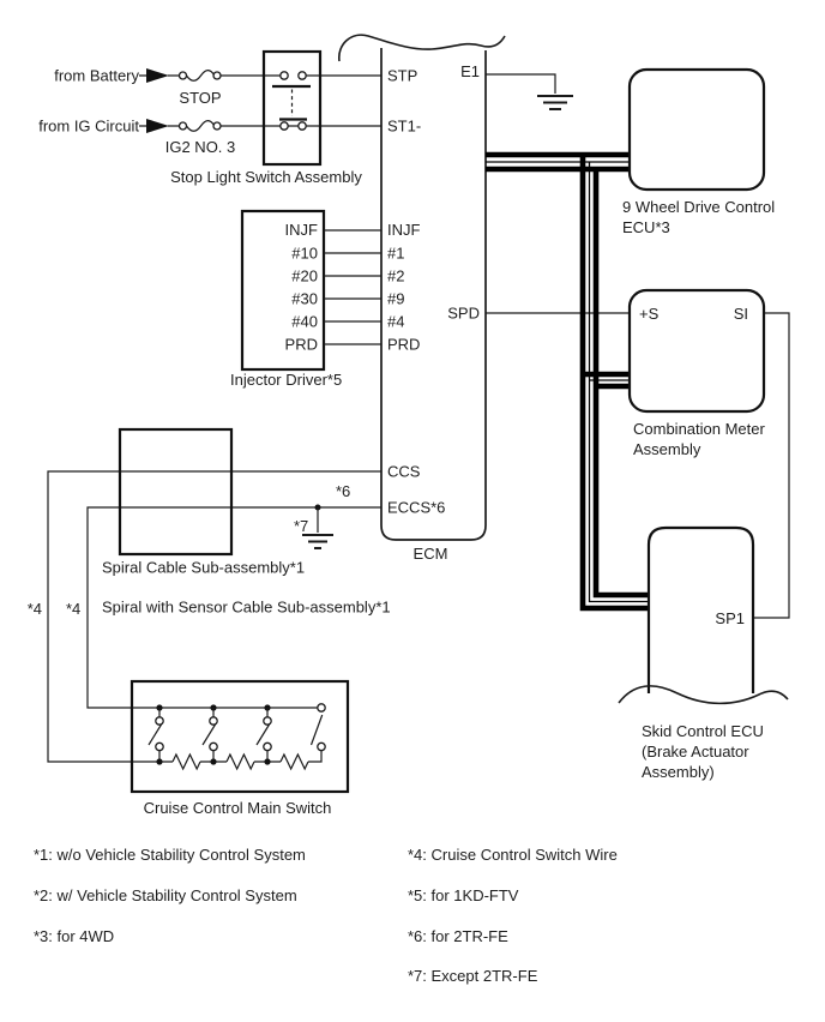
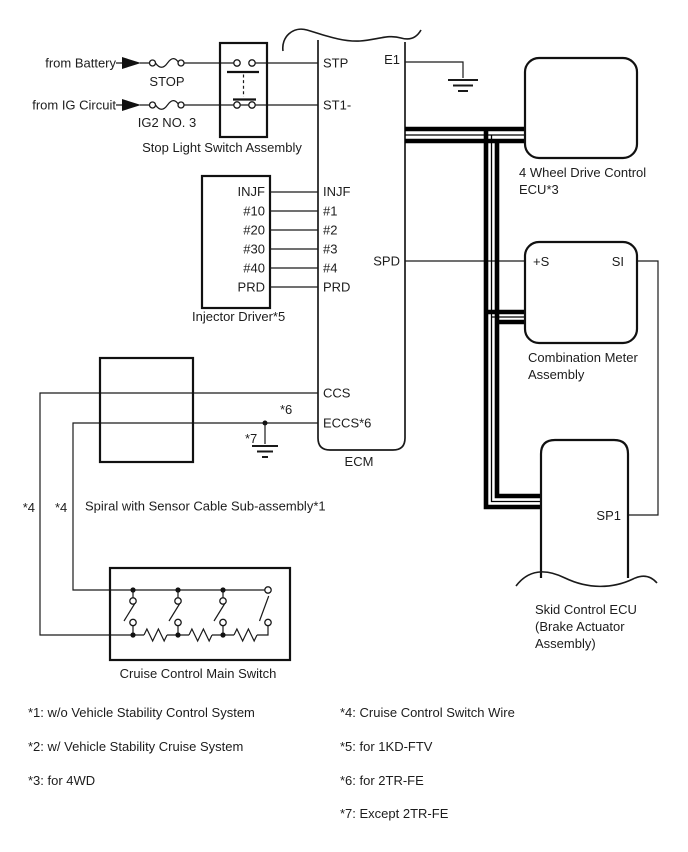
  STP
  ST1-
  INJF
  #1
  #2
- #9
+ #3
  #4
  PRD
  CCS
  ECCS*6
  E1
  SPD
  ECM
  from Battery
  from IG Circuit
  STOP
  IG2 NO. 3
  Stop Light Switch Assembly
  INJF
  #10
  #20
  #30
  #40
  PRD
  Injector Driver*5
- 9 Wheel Drive Control
+ 4 Wheel Drive Control
  ECU*3
  +S
  SI
  Combination Meter
  Assembly
  SP1
  Skid Control ECU
  (Brake Actuator
  Assembly)
  *6
  *7
- Spiral Cable Sub-assembly*1
  Spiral with Sensor Cable Sub-assembly*1
  *4
  *4
  Cruise Control Main Switch
  *1: w/o Vehicle Stability Control System
- *2: w/ Vehicle Stability Control System
+ *2: w/ Vehicle Stability Cruise System
  *3: for 4WD
  *4: Cruise Control Switch Wire
  *5: for 1KD-FTV
  *6: for 2TR-FE
  *7: Except 2TR-FE
